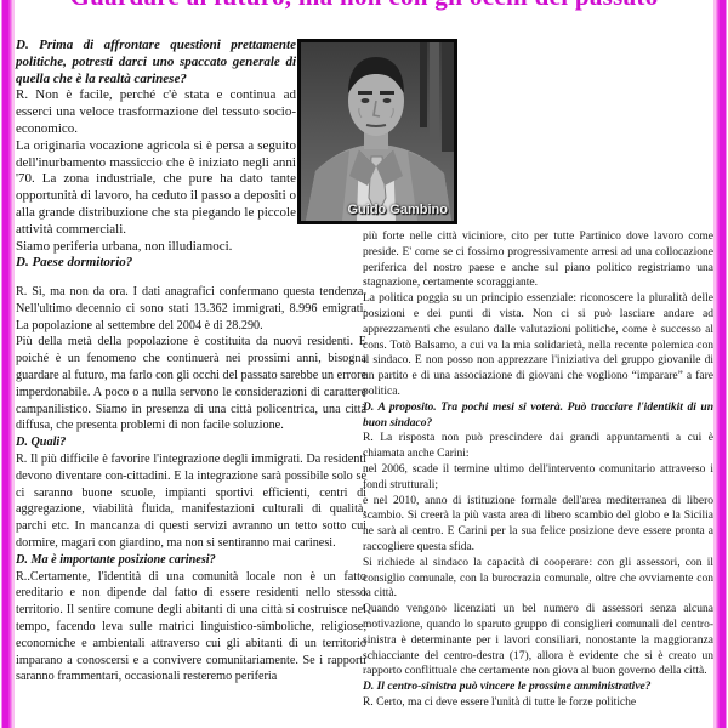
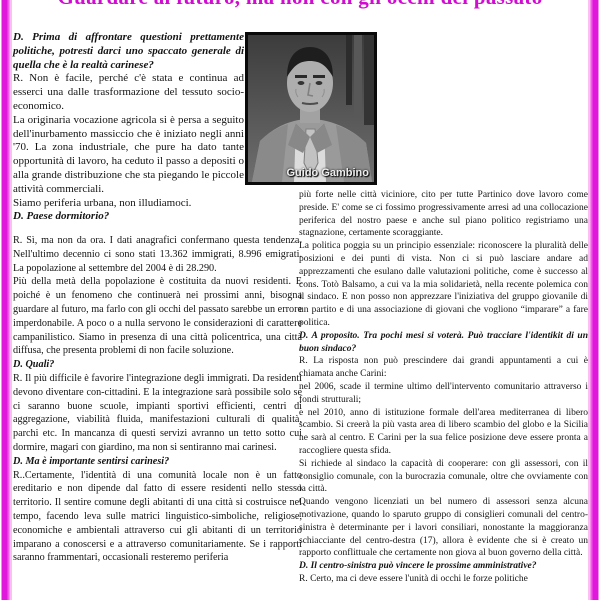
  D. Prima di affrontare questioni prettamente politiche, potresti darci uno spaccato generale di quella che è la realtà carinese?
- R. Non è facile, perché c'è stata e continua ad esserci una veloce trasformazione del tessuto socio-economico.
+ R. Non è facile, perché c'è stata e continua ad esserci una dalle trasformazione del tessuto socio-economico.
  La originaria vocazione agricola si è persa a seguito dell'inurbamento massiccio che è iniziato negli anni '70. La zona industriale, che pure ha dato tante opportunità di lavoro, ha ceduto il passo a depositi o alla grande distribuzione che sta piegando le piccole attività commerciali.
  Siamo periferia urbana, non illudiamoci.
  D. Paese dormitorio?
  Guido Gambino
  R. Sì, ma non da ora. I dati anagrafici confermano questa tendenza. Nell'ultimo decennio ci sono stati 13.362 immigrati, 8.996 emigrati. La popolazione al settembre del 2004 è di 28.290.
  Più della metà della popolazione è costituita da nuovi residenti. E poiché è un fenomeno che continuerà nei prossimi anni, bisogna guardare al futuro, ma farlo con gli occhi del passato sarebbe un errore imperdonabile. A poco o a nulla servono le considerazioni di carattere campanilistico. Siamo in presenza di una città policentrica, una città diffusa, che presenta problemi di non facile soluzione.
  D. Quali?
  R. Il più difficile è favorire l'integrazione degli immigrati. Da residenti devono diventare con-cittadini. E la integrazione sarà possibile solo se ci saranno buone scuole, impianti sportivi efficienti, centri di aggregazione, viabilità fluida, manifestazioni culturali di qualità, parchi etc. In mancanza di questi servizi avranno un tetto sotto cui dormire, magari con giardino, ma non si sentiranno mai carinesi.
- D. Ma è importante posizione carinesi?
+ D. Ma è importante sentirsi carinesi?
- R..Certamente, l'identità di una comunità locale non è un fatto ereditario e non dipende dal fatto di essere residenti nello stesso territorio. Il sentire comune degli abitanti di una città si costruisce nel tempo, facendo leva sulle matrici linguistico-simboliche, religiose, economiche e ambientali attraverso cui gli abitanti di un territorio imparano a conoscersi e a convivere comunitariamente. Se i rapporti saranno frammentari, occasionali resteremo periferia
+ R..Certamente, l'identità di una comunità locale non è un fatto ereditario e non dipende dal fatto di essere residenti nello stesso territorio. Il sentire comune degli abitanti di una città si costruisce nel tempo, facendo leva sulle matrici linguistico-simboliche, religiose, economiche e ambientali attraverso cui gli abitanti di un territorio imparano a conoscersi e a attraverso comunitariamente. Se i rapporti saranno frammentari, occasionali resteremo periferia
  più forte nelle città viciniore, cito per tutte Partinico dove lavoro come preside. E' come se ci fossimo progressivamente arresi ad una collocazione periferica del nostro paese e anche sul piano politico registriamo una stagnazione, certamente scoraggiante.
  La politica poggia su un principio essenziale: riconoscere la pluralità delle posizioni e dei punti di vista. Non ci si può lasciare andare ad apprezzamenti che esulano dalle valutazioni politiche, come è successo al cons. Totò Balsamo, a cui va la mia solidarietà, nella recente polemica con il sindaco. E non posso non apprezzare l'iniziativa del gruppo giovanile di un partito e di una associazione di giovani che vogliono “imparare” a fare politica.
  D. A proposito. Tra pochi mesi si voterà. Può tracciare l'identikit di un buon sindaco?
  R. La risposta non può prescindere dai grandi appuntamenti a cui è chiamata anche Carini:
  nel 2006, scade il termine ultimo dell'intervento comunitario attraverso i fondi strutturali;
  e nel 2010, anno di istituzione formale dell'area mediterranea di libero scambio. Si creerà la più vasta area di libero scambio del globo e la Sicilia ne sarà al centro. E Carini per la sua felice posizione deve essere pronta a raccogliere questa sfida.
  Si richiede al sindaco la capacità di cooperare: con gli assessori, con il consiglio comunale, con la burocrazia comunale, oltre che ovviamente con la città.
  Quando vengono licenziati un bel numero di assessori senza alcuna motivazione, quando lo sparuto gruppo di consiglieri comunali del centro-sinistra è determinante per i lavori consiliari, nonostante la maggioranza schiacciante del centro-destra (17), allora è evidente che si è creato un rapporto conflittuale che certamente non giova al buon governo della città.
  D. Il centro-sinistra può vincere le prossime amministrative?
- R. Certo, ma ci deve essere l'unità di tutte le forze politiche
+ R. Certo, ma ci deve essere l'unità di occhi le forze politiche
